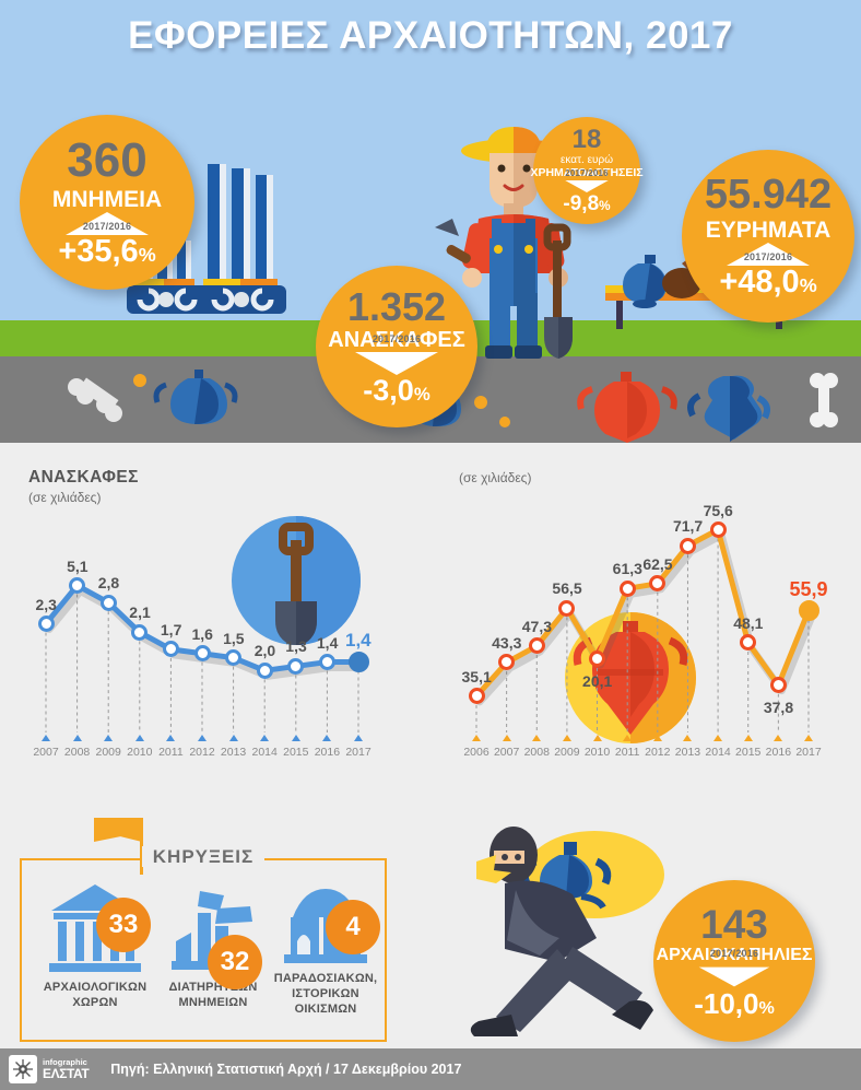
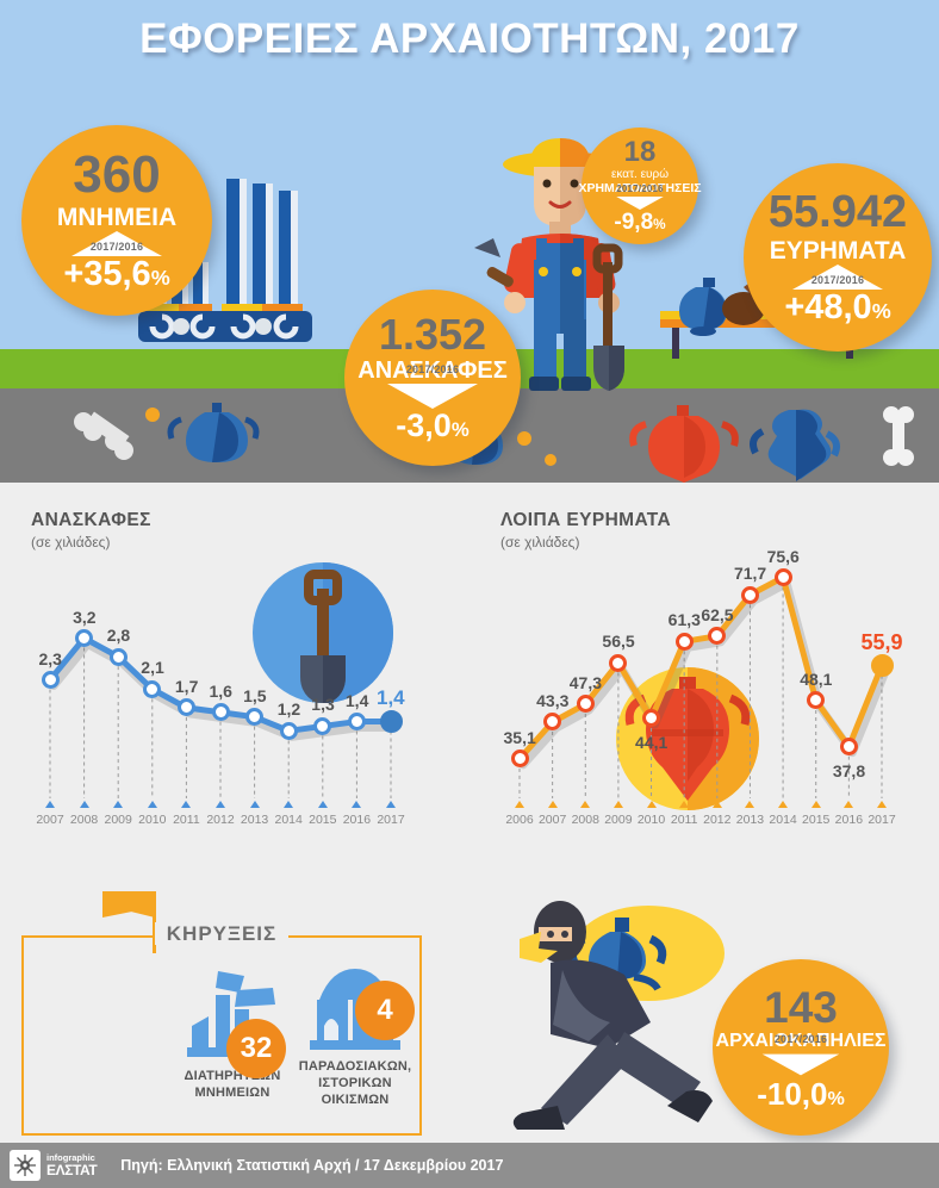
  360
  ΜΝΗΜΕΙΑ
  2017/2016
  +35,6%
  55.942
  ΕΥΡΗΜΑΤΑ
  2017/2016
  +48,0%
  1.352
  ΑΝΑΣΚΑΦΕΣ
  2017/2016
  -3,0%
  18
  εκατ. ευρώ
  ΧΡΗΜΑΤΟΔΟΤΗΣΕΙΣ
  2017/2016
  -9,8%
  ΑΝΑΣΚΑΦΕΣ
  (σε χιλιάδες)
  2,3
  2007
- 5,1
+ 3,2
  2008
  2,8
  2009
  2,1
  2010
  1,7
  2011
  1,6
  2012
  1,5
  2013
- 2,0
+ 1,2
  2014
  1,3
  2015
  1,4
  2016
  1,4
  2017
+ ΛΟΙΠΑ ΕΥΡΗΜΑΤΑ
  (σε χιλιάδες)
  35,1
  2006
  43,3
  2007
  47,3
  2008
  56,5
  2009
- 20,1
+ 44,1
  2010
  61,3
  2011
  62,5
  2012
  71,7
  2013
  75,6
  2014
  48,1
  2015
  37,8
  2016
  55,9
  2017
  ΚΗΡΥΞΕΙΣ
- 33
- ΑΡΧΑΙΟΛΟΓΙΚΩΝ
- ΧΩΡΩΝ
  32
  ΔΙΑΤΗΡΗΝ
  ΜΝΗΜΕΙΩΝ
  4
  ΠΑΡΑΔΟΣΙΑΚΩΝ,
  ΙΣΤΟΡΙΚΩΝ
  ΟΙΚΙΣΜΩΝ
  143
  ΑΡΧΑΙΟΚΑΠΗΛΙΕΣ
  2017/2016
  -10,0%
  infographic
  ΕΛΣΤΑΤ
  Πηγή: Ελληνική Στατιστική Αρχή / 17 Δεκεμβρίου 2017
  ΕΦΟΡΕΙΕΣ ΑΡΧΑΙΟΤΗΤΩΝ, 2017
